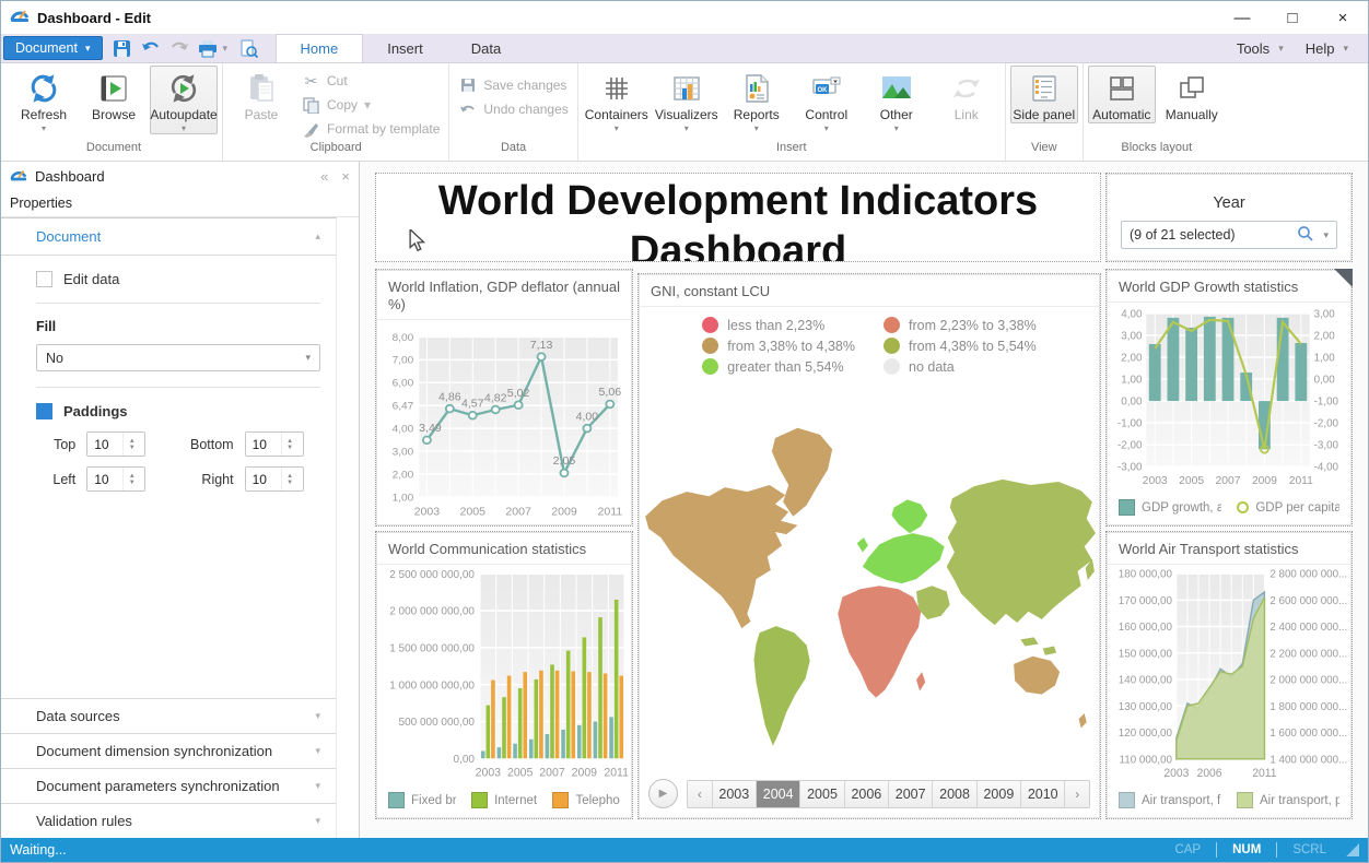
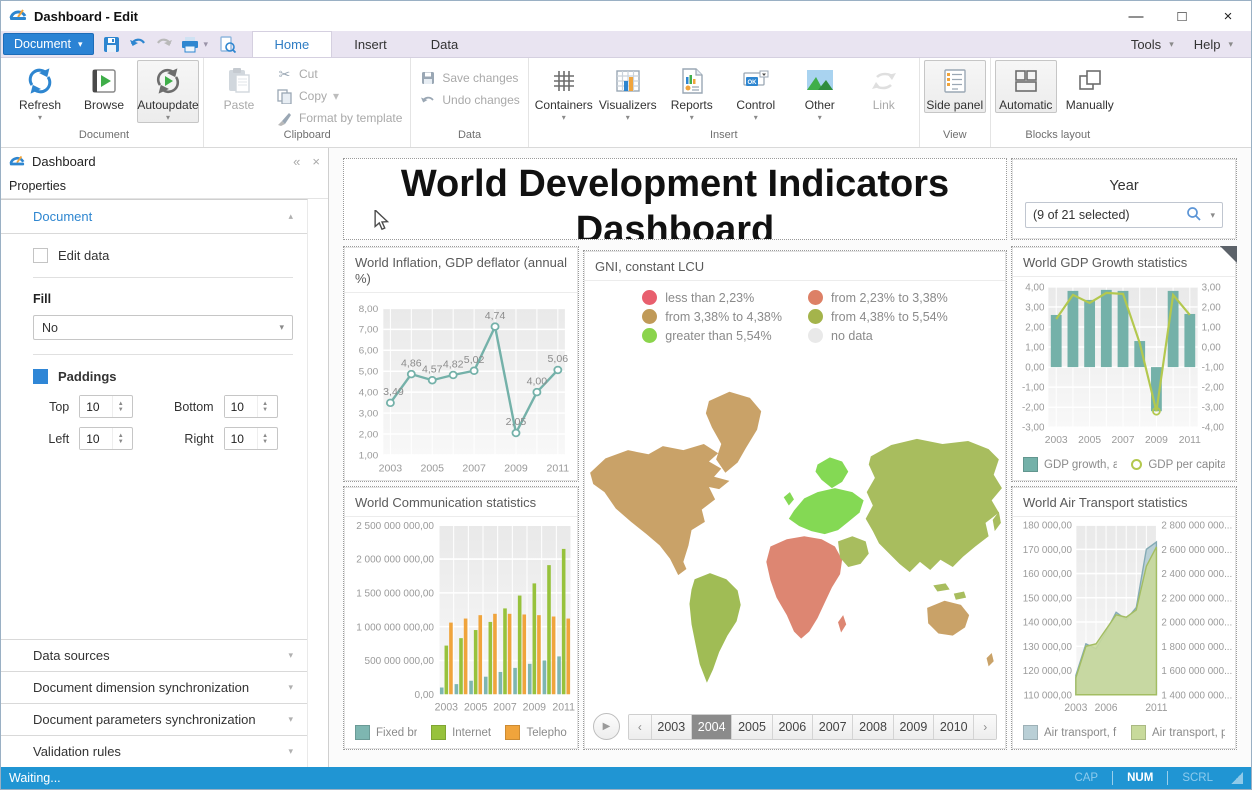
  Dashboard - Edit
  —
  □
  ×
  Document
  ▾
  ▾
  Home
  Insert
  Data
  Tools
  ▾
  Help
  ▾
  Refresh
  ▾
  Browse
  Autoupdate
  ▾
  Document
  Paste
  ✂
  Cut
  Copy
  ▾
  Format by template
  Clipboard
  Save changes
  Undo changes
  Data
  Containers
  ▾
  Visualizers
  ▾
  Reports
  ▾
  Control
  ▾
  Other
  ▾
  Link
  Insert
  Side panel
  View
  Automatic
  Manually
  Blocks layout
  Dashboard
  «
  ×
  Properties
  Document
  ▴
  Edit data
  Fill
  No
  ▾
  Paddings
  Top
  10
  Bottom
  10
  Left
  10
  Right
  10
  Data sources
  ▾
  Document dimension synchronization
  ▾
  Document parameters synchronization
  ▾
  Validation rules
  ▾
  World Development Indicators Dashboard
  Year
  (9 of 21 selected)
  ▾
  World Inflation, GDP deflator (annual %)
  8,00
  7,00
  6,00
- 6,47
+ 5,00
  4,00
  3,00
  2,00
  1,00
  2003
  2005
  2007
  2009
  2011
  3,49
  4,86
  4,57
  4,82
  5,02
- 7,13
+ 4,74
  2,05
  4,00
  5,06
  World Communication statistics
  2 500 000 000,00
  2 000 000 000,00
  1 500 000 000,00
  1 000 000 000,00
  500 000 000,00
  0,00
  2003
  2005
  2007
  2009
  2011
  Fixed br
  Internet
  Telepho
  GNI, constant LCU
  less than 2,23%
  from 2,23% to 3,38%
  from 3,38% to 4,38%
  from 4,38% to 5,54%
  greater than 5,54%
  no data
  ▶
  ‹
  2003
  2004
  2005
  2006
  2007
  2008
  2009
  2010
  ›
  World GDP Growth statistics
  4,00
  3,00
  3,00
  2,00
  2,00
  1,00
  1,00
  0,00
  0,00
  -1,00
  -1,00
  -2,00
  -2,00
  -3,00
  -3,00
  -4,00
  2003
  2005
  2007
  2009
  2011
  GDP growth, a
  GDP per capita
  World Air Transport statistics
  180 000,00
  2 800 000 000...
  170 000,00
  2 600 000 000...
  160 000,00
  2 400 000 000...
  150 000,00
  2 200 000 000...
  140 000,00
  2 000 000 000...
  130 000,00
  1 800 000 000...
  120 000,00
  1 600 000 000...
  110 000,00
  1 400 000 000...
  2003
  2006
  2011
  Air transport, f
  Air transport, p
  Waiting...
  CAP
  NUM
  SCRL
